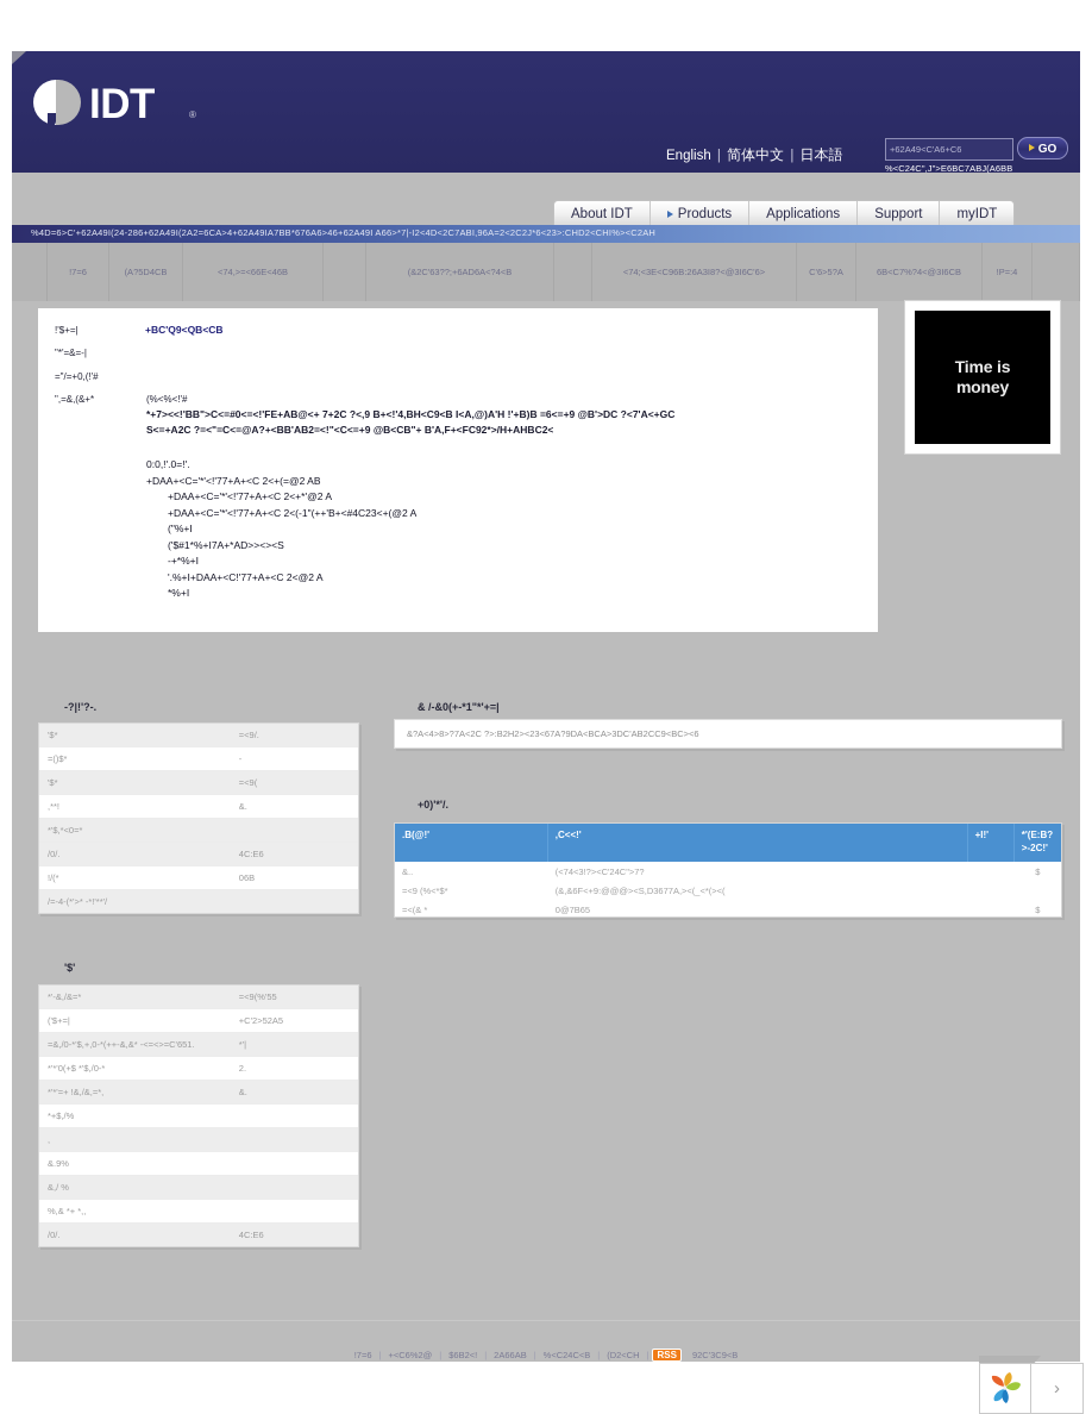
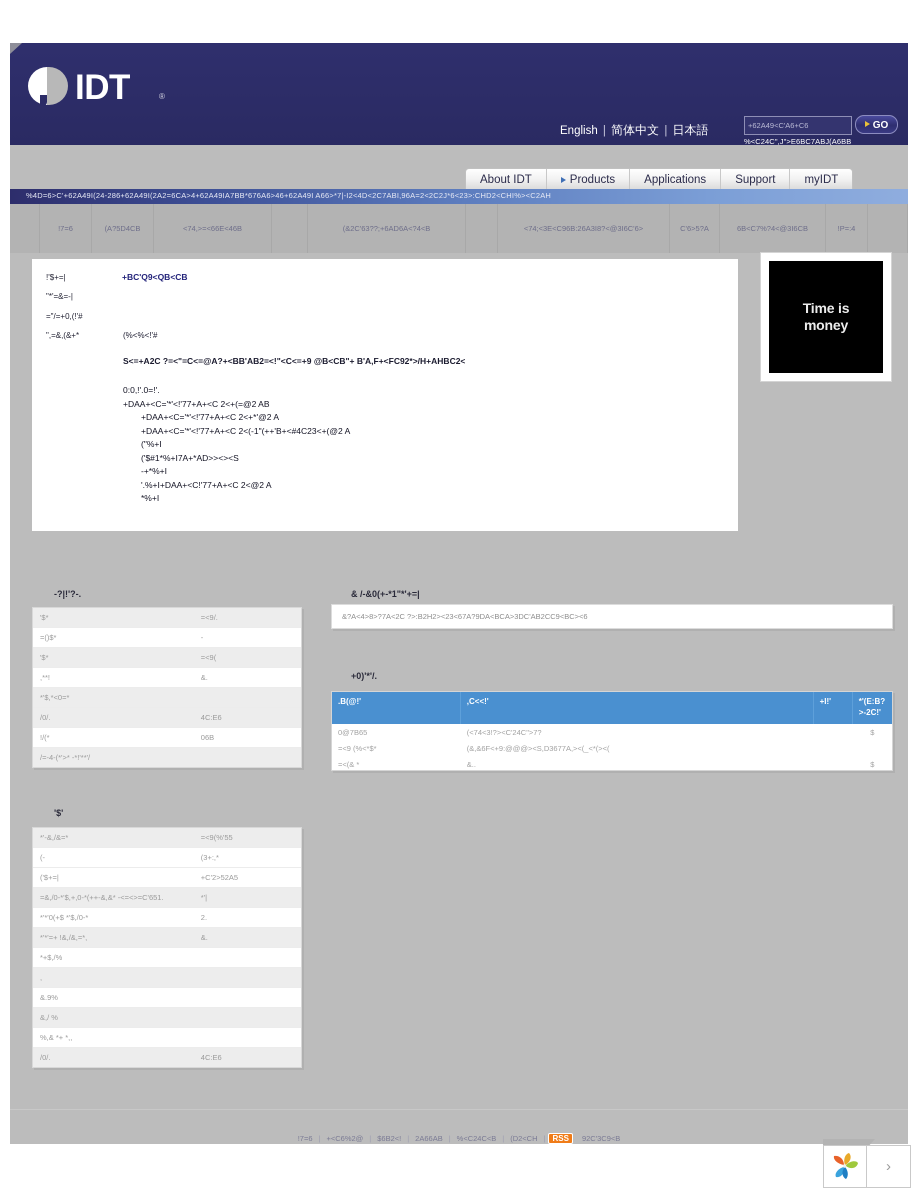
  IDT
  ®
  English | 简体中文 | 日本語
  +62A49<C'A6+C6
  GO
  %<C24C",J">E6BC7ABJ(A6BB
  About IDT
  Products
  Applications
  Support
  myIDT
  %4D=6>C'+62A49I(24-286+62A49I(2A2=6CA>4+62A49IA7BB*676A6>46+62A49I A66>*7|-I2<4D<2C7ABI,96A=2<2C2J*6<23>:CHD2<CHI%><C2AH
  !7=6
  (A?5D4CB
  <74,>=<66E<46B
  (&2C'63??;+6AD6A<?4<B
  <74;<3E<C96B:26A3I8?<@3I6C'6>
  C'6>5?A
  6B<C7%?4<@3I6CB
  !P=:4
  !'$+=|
  +BC'Q9<QB<CB
  "*'=&=-|
  ="/=+0,(!'#
  ",=&,(&+*
  (%<%<!'#
- *+7><<!'BB">C<=#0<=<!'FE+AB@<+ 7+2C ?<,9 B+<!'4,BH<C9<B I<A,@)A'H !'+B)B =6<=+9 @B'>DC ?<7'A<+GC
  S<=+A2C ?=<"=C<=@A?+<BB'AB2=<!"<C<=+9 @B<CB"+ B'A,F+<FC92*>/H+AHBC2<
  0:0,!'.0=!'.
  +DAA+<C='*'<!'77+A+<C 2<+(=@2 AB
  +DAA+<C='*'<!'77+A+<C 2<+*'@2 A
  +DAA+<C='*'<!'77+A+<C 2<(-1"(++'B+<#4C23<+(@2 A
  ("%+I
  ('$#1*%+I7A+*AD>><><S
  -+*%+I
  '.%+I+DAA+<C!'77+A+<C 2<@2 A
  *%+I
  Time is
  money
  -?|!'?-.
  '$*
  =<9/.
  =()$*
  -
  '$*
  =<9(
  ,**!
  &.
  *'$,*<0=*
  /0/.
  4C:E6
  !/(*
  06B
  /=-4-(*'>* -*!'**'/
  '$'
  *'-&,/&=*
  =<9(%'55
+ (-
+ (3+:,*
  ('$+=|
  +C'2>52A5
  =&,/0-*'$,+,0-*(++-&,&* -<=<>=C'651.
  *'|
  *'*'0(+$ *'$,/0-*
  2.
  *'*'=+ !&,/&,=*,
  &.
  *+$,/%
  ,
  &.9%
  &,/ %
  %,& *+ *,,
  /0/.
  4C:E6
  & /-&0(+-*1"*'+=|
  &?A<4>8>?7A<2C ?>:B2H2><23<67A?9DA<BCA>3DC'AB2CC9<BC><6
  +0)'*'/.
  .B(@!'
  ,C<<!'
  +I!'
  *'(E:B?>-2C!'
- &..
+ 0@7B65
  (<74<3!?><C'24C">7?
  $
  =<9 (%<*$*
  (&,&6F<+9:@@@><S,D3677A,><(_<*(><(
  =<(& *
- 0@7B65
+ &..
  $
  !7=6 +<C6%2@ $6B2<! 2A66AB %<C24C<B (D2<CH RSS 92C'3C9<B
  ›
